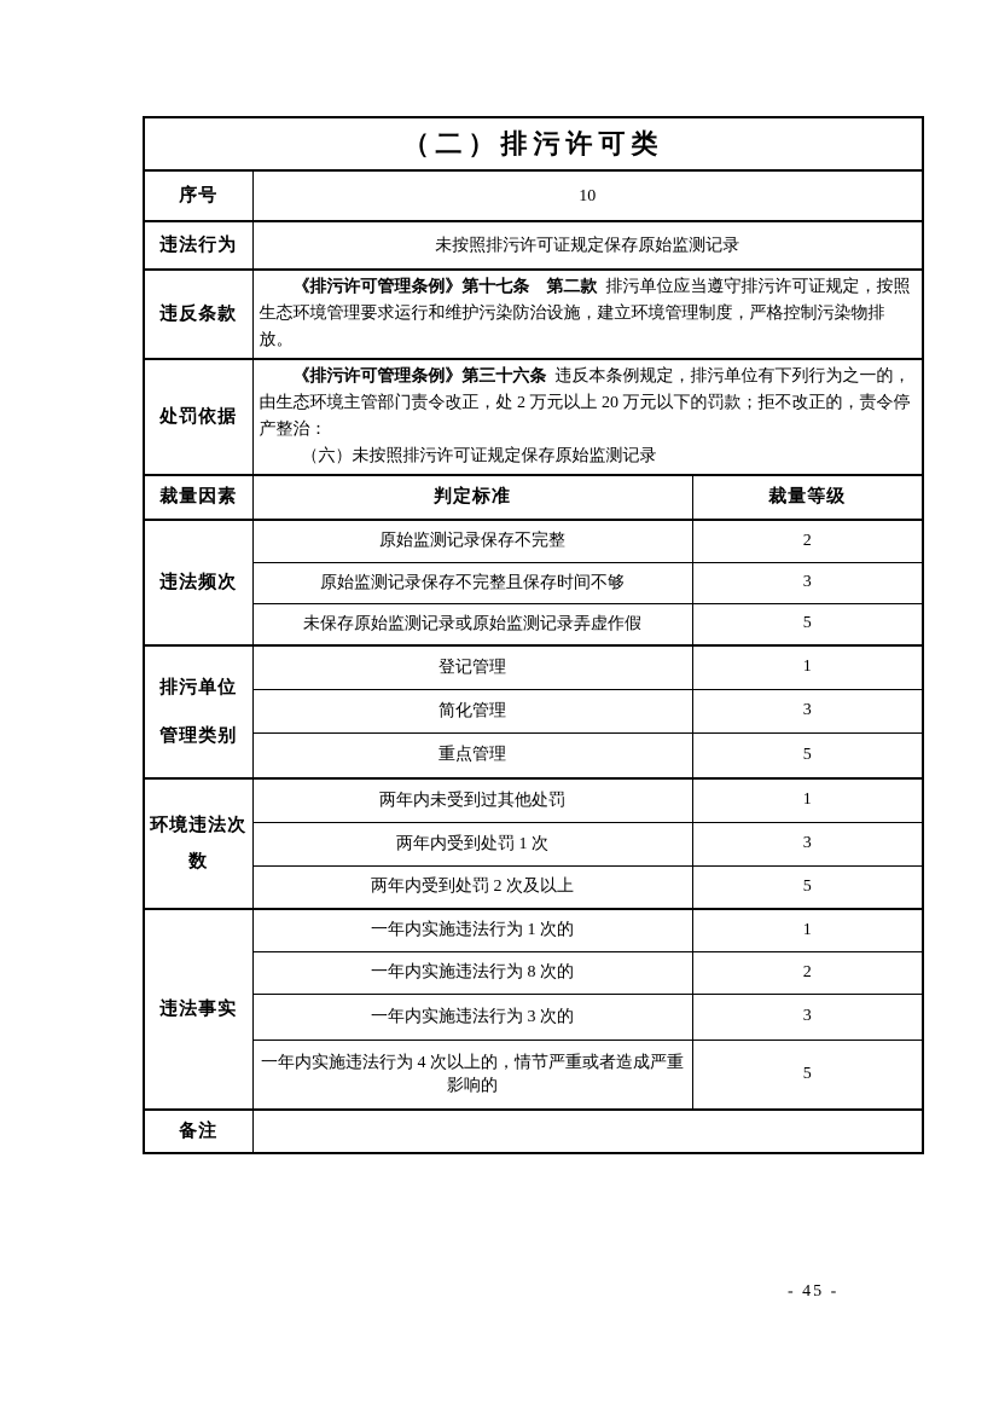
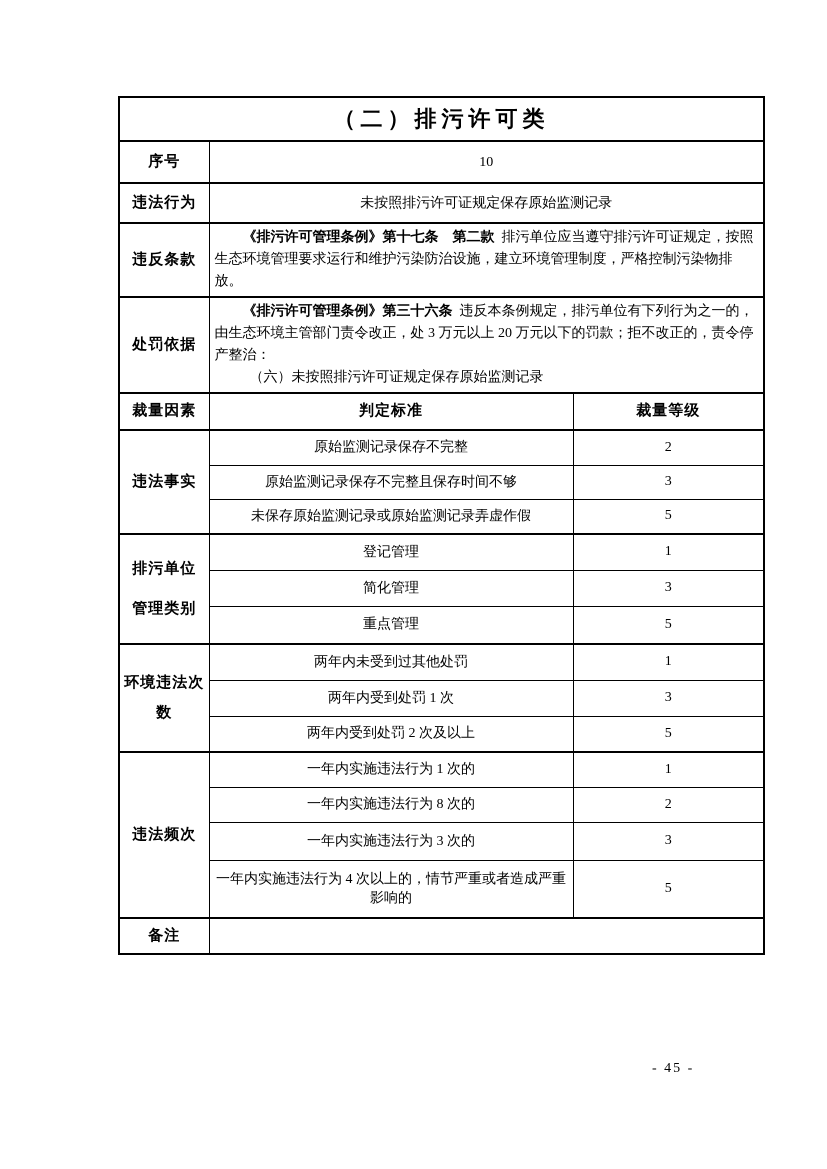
  （二）排污许可类
  序号	10
  违法行为	未按照排污许可证规定保存原始监测记录
  违反条款	《排污许可管理条例》第十七条 第二款 排污单位应当遵守排污许可证规定，按照生态环境管理要求运行和维护污染防治设施，建立环境管理制度，严格控制污染物排放。
- 处罚依据	《排污许可管理条例》第三十六条 违反本条例规定，排污单位有下列行为之一的，由生态环境主管部门责令改正，处 2 万元以上 20 万元以下的罚款；拒不改正的，责令停产整治： （六）未按照排污许可证规定保存原始监测记录
+ 处罚依据	《排污许可管理条例》第三十六条 违反本条例规定，排污单位有下列行为之一的，由生态环境主管部门责令改正，处 3 万元以上 20 万元以下的罚款；拒不改正的，责令停产整治： （六）未按照排污许可证规定保存原始监测记录
  裁量因素	判定标准	裁量等级
- 违法频次	原始监测记录保存不完整	2
+ 违法事实	原始监测记录保存不完整	2
  原始监测记录保存不完整且保存时间不够	3
  未保存原始监测记录或原始监测记录弄虚作假	5
  排污单位 管理类别	登记管理	1
  简化管理	3
  重点管理	5
  环境违法次数	两年内未受到过其他处罚	1
  两年内受到处罚 1 次	3
  两年内受到处罚 2 次及以上	5
- 违法事实	一年内实施违法行为 1 次的	1
+ 违法频次	一年内实施违法行为 1 次的	1
  一年内实施违法行为 8 次的	2
  一年内实施违法行为 3 次的	3
  一年内实施违法行为 4 次以上的，情节严重或者造成严重影响的	5
  备注
  - 45 -
